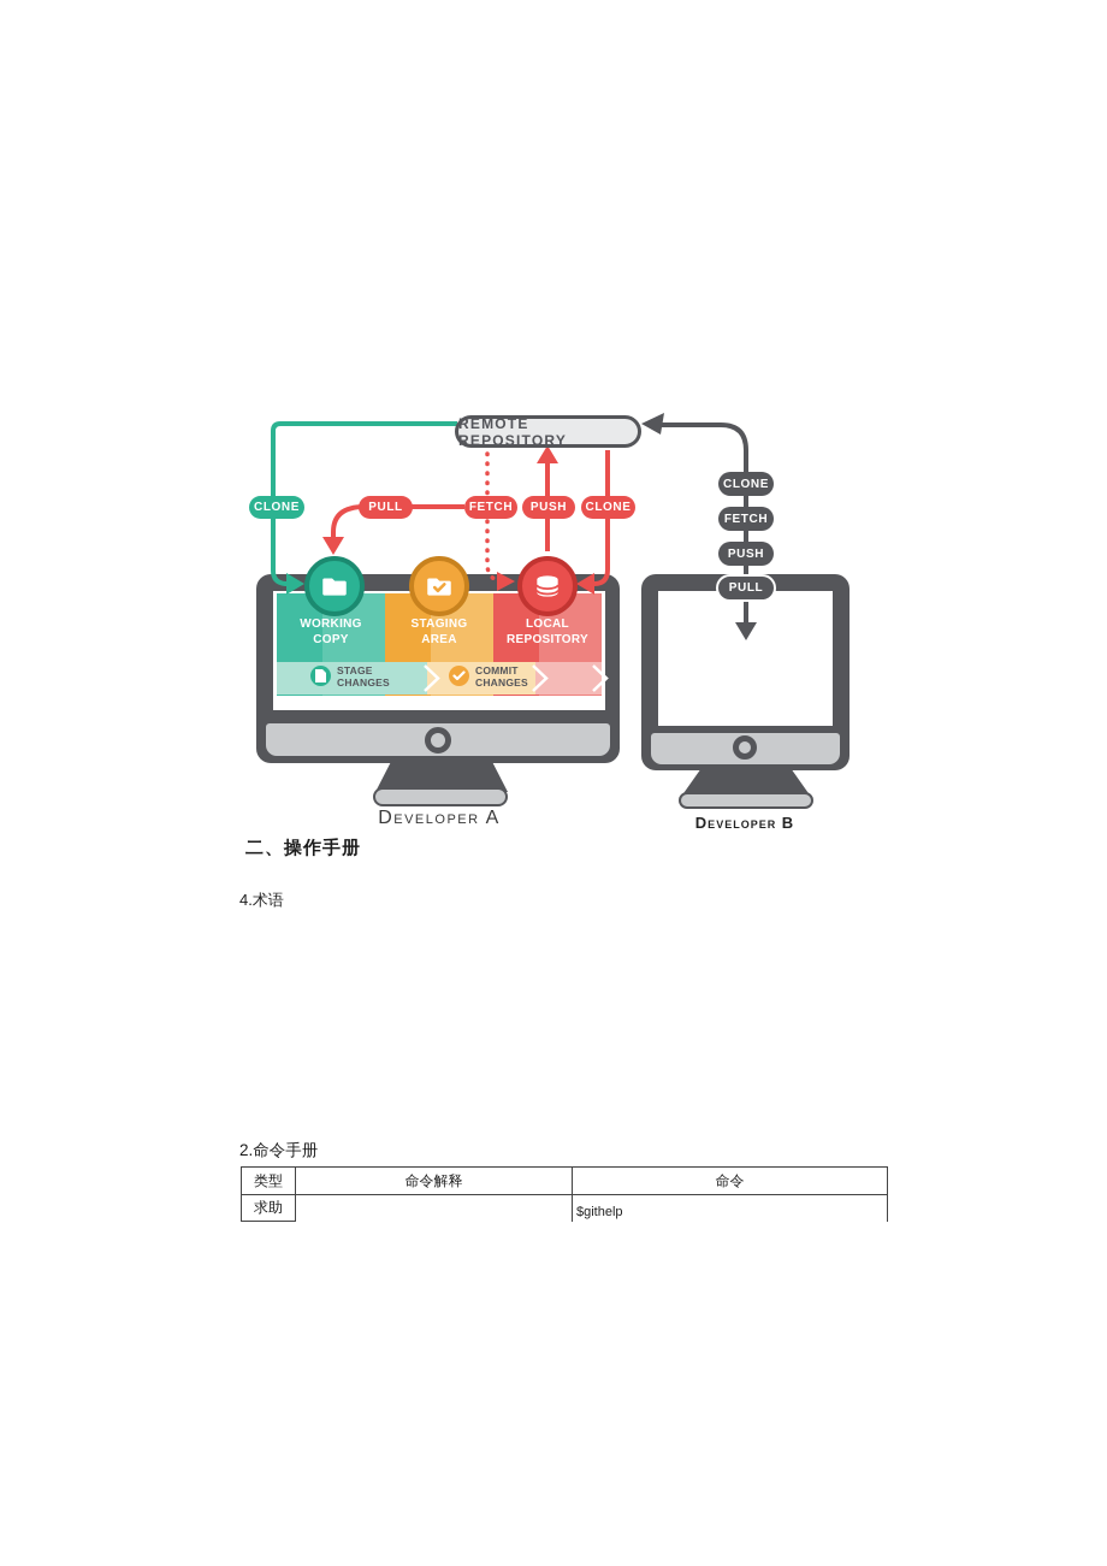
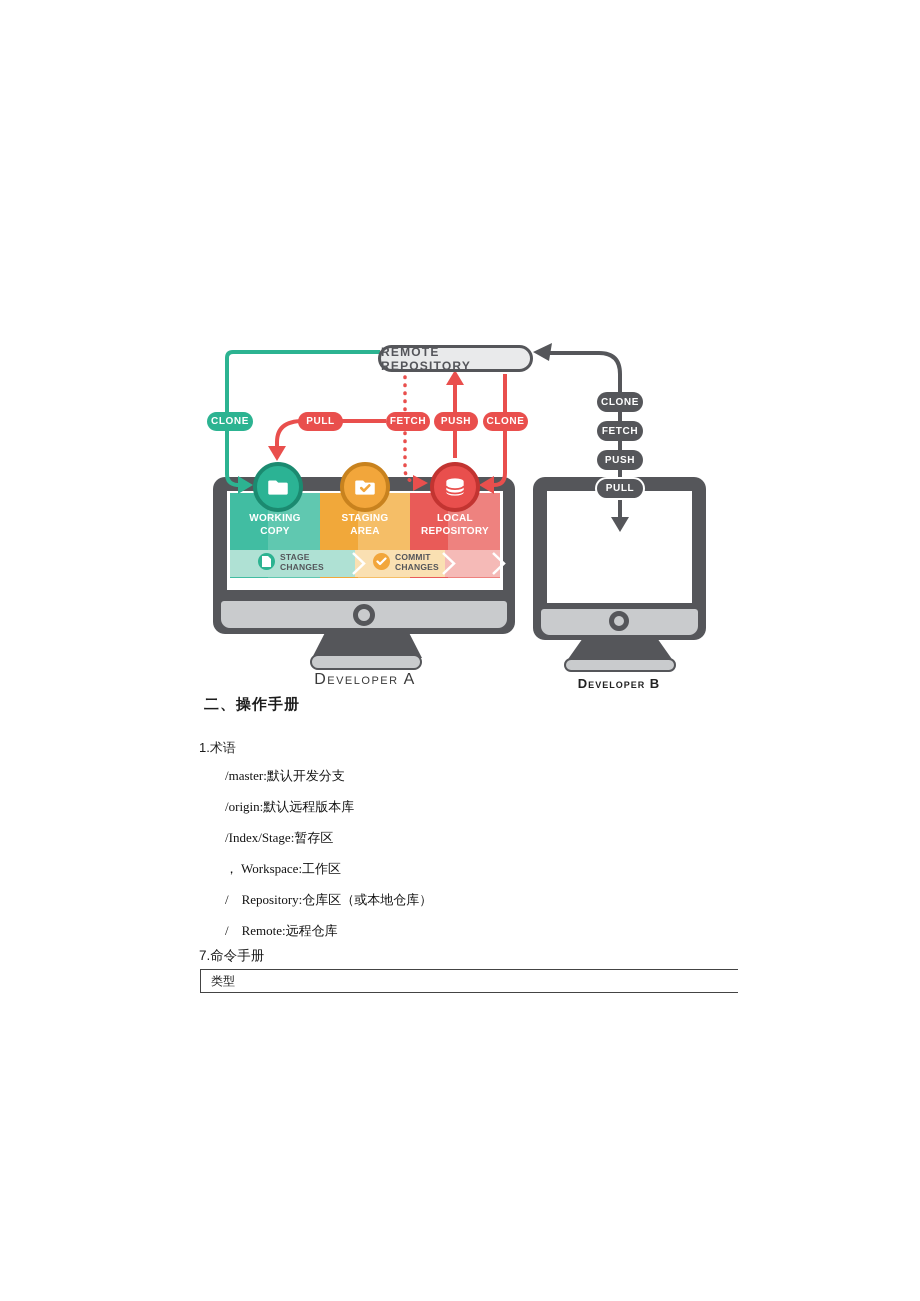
  WORKING COPY
  STAGING AREA
  LOCAL REPOSITORY
  STAGE CHANGES
  COMMIT CHANGES
  REMOTE REPOSITORY
  CLONE
  PULL
  FETCH
  PUSH
  CLONE
  CLONE
  FETCH
  PUSH
  PULL
  Developer A
  Developer B
  二、操作手册
- 4.术语
+ 1.术语
+ /master:默认开发分支
+ /origin:默认远程版本库
+ /Index/Stage:暂存区
+ ， Workspace:工作区
+ / Repository:仓库区（或本地仓库）
+ / Remote:远程仓库
- 2.命令手册
+ 7.命令手册
  类型
- 命令解释
- 命令
- 求助
- $githelp
